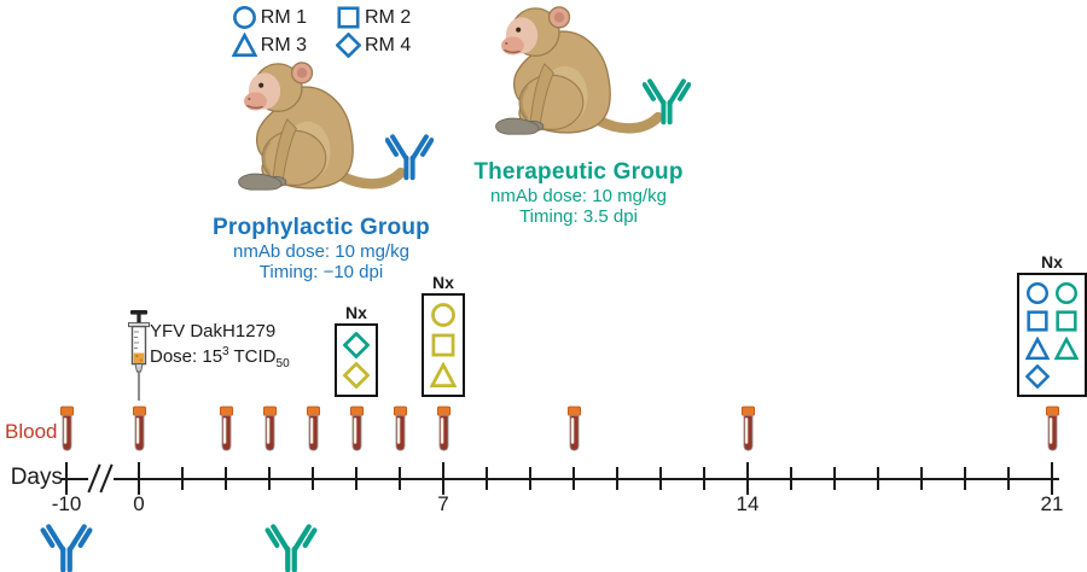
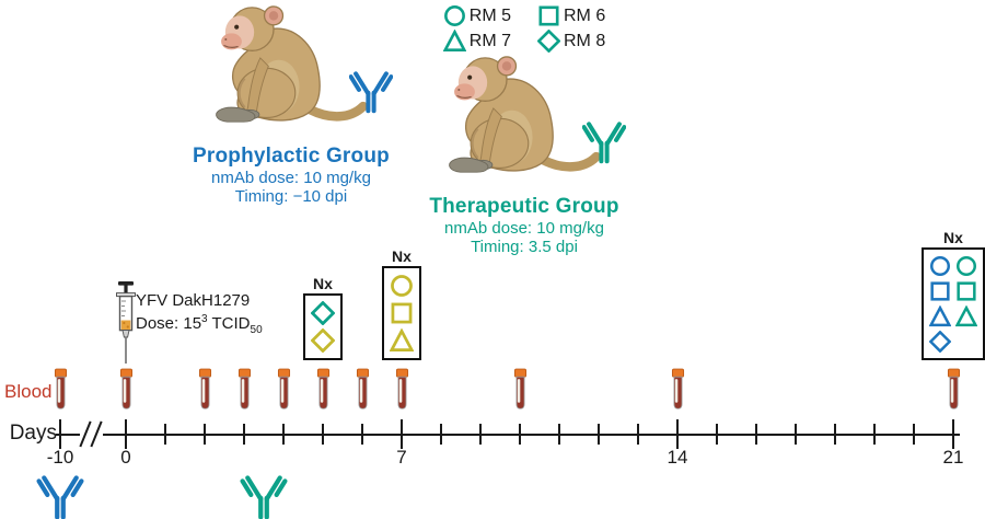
- RM 1
- RM 2
- RM 3
- RM 4
  Prophylactic Group
  nmAb dose: 10 mg/kg
  Timing: −10 dpi
+ RM 5
+ RM 6
+ RM 7
+ RM 8
  Therapeutic Group
  nmAb dose: 10 mg/kg
  Timing: 3.5 dpi
  YFV DakH1279
  Dose: 153 TCID50
  Blood
  Days
  -10
  0
  7
  14
  21
  Nx
  Nx
  Nx
